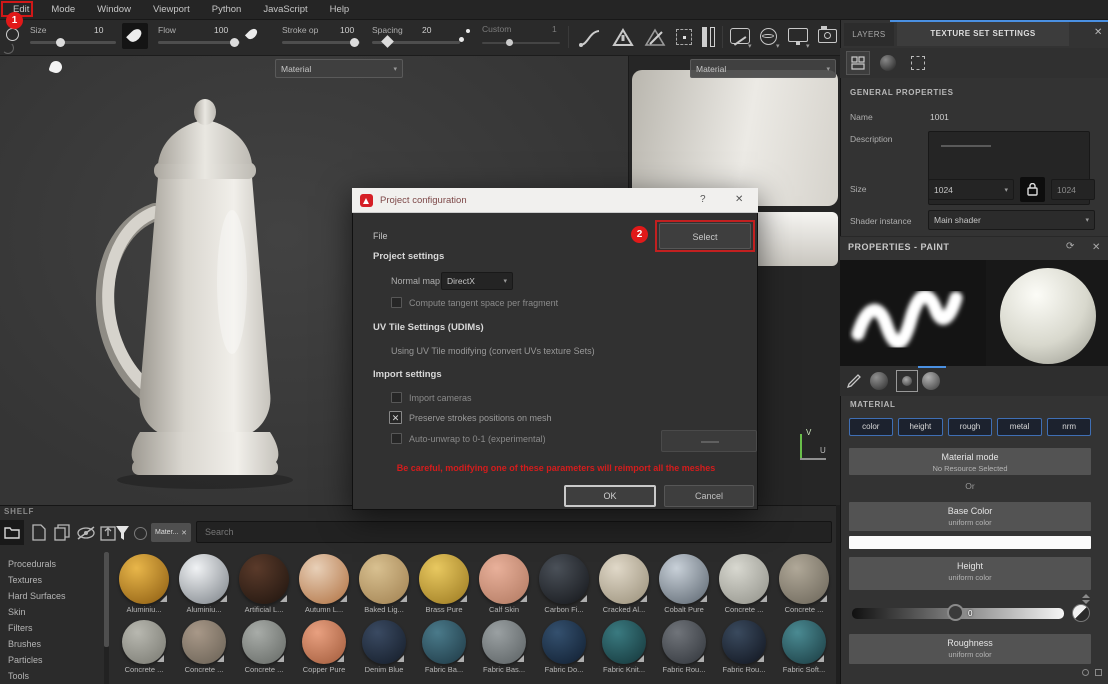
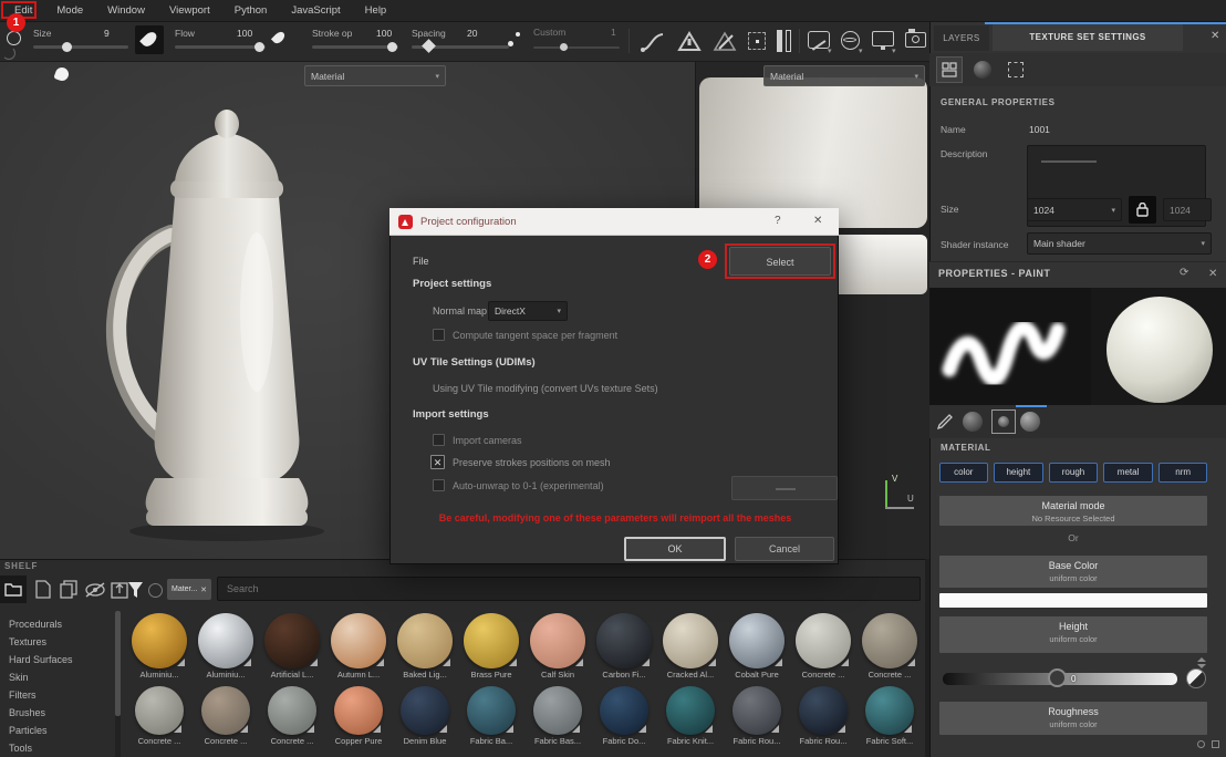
  Edit
  Mode
  Window
  Viewport
  Python
  JavaScript
  Help
  1
  Size
- 10
+ 9
  Flow
  100
  Stroke op
  100
  Spacing
  20
  Custom
  1
  Material
  Material
  V
  U
  SHELF
  Search
  Procedurals
  Textures
  Hard Surfaces
  Skin
  Filters
  Brushes
  Particles
  Tools
  Aluminiu...
  Aluminiu...
  Artificial L...
  Autumn L...
  Baked Lig...
  Brass Pure
  Calf Skin
  Carbon Fi...
  Cracked Al...
  Cobalt Pure
  Concrete ...
  Concrete ...
  Concrete ...
  Concrete ...
  Concrete ...
  Copper Pure
  Denim Blue
  Fabric Ba...
  Fabric Bas...
  Fabric Do...
  Fabric Knit...
  Fabric Rou...
  Fabric Rou...
  Fabric Soft...
  LAYERS
  TEXTURE SET SETTINGS
  ✕
  GENERAL PROPERTIES
  Name
  1001
  Description
  Size
  1024
  1024
  Shader instance
  Main shader
  PROPERTIES - PAINT
  ⟳
  ✕
  MATERIAL
  color
  height
  rough
  metal
  nrm
  Material mode
  No Resource Selected
  Or
  Base Color
  uniform color
  Height
  uniform color
  0
  Roughness
  uniform color
  Project configuration
  ?
  ✕
  File
  2
  Select
  Project settings
  DirectX
  Compute tangent space per fragment
  UV Tile Settings (UDIMs)
  Using UV Tile modifying (convert UVs texture Sets)
  Import settings
  Import cameras
  ✕
  Preserve strokes positions on mesh
  Auto-unwrap to 0-1 (experimental)
  Be careful, modifying one of these parameters will reimport all the meshes
  OK
  Cancel
